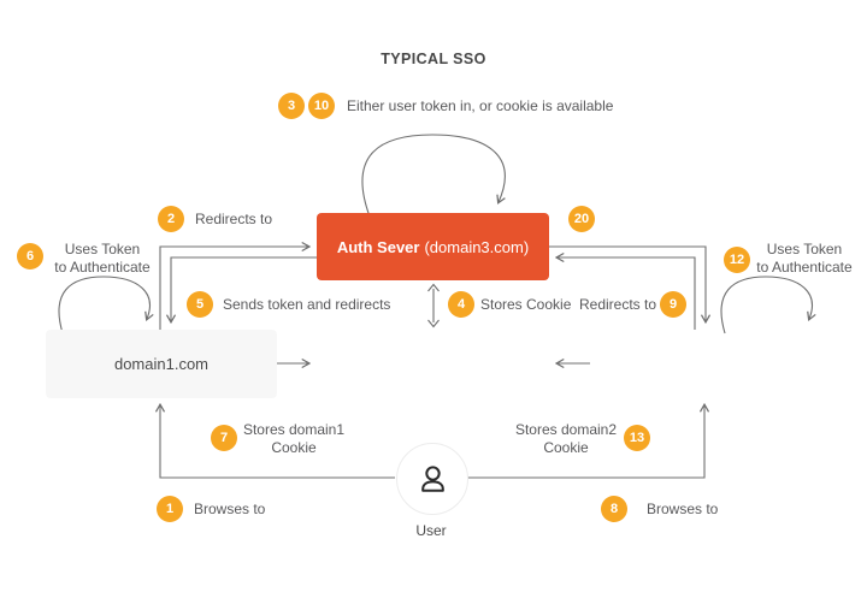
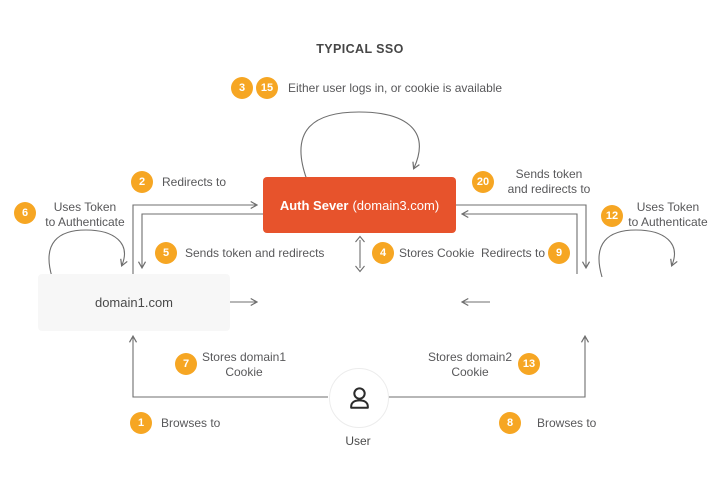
  TYPICAL SSO
  Auth Sever
  (domain3.com)
  domain1.com
  User
  1
  2
  3
  4
  5
  6
  7
  8
  9
- 10
+ 15
  20
  12
  13
- Either user token in, or cookie is available
+ Either user logs in, or cookie is available
  Redirects to
  Sends token and redirects
  Stores Cookie
  Redirects to
+ Sends token
+ and redirects to
  Uses Token
  to Authenticate
  Uses Token
  to Authenticate
  Stores domain1
  Cookie
  Stores domain2
  Cookie
  Browses to
  Browses to
